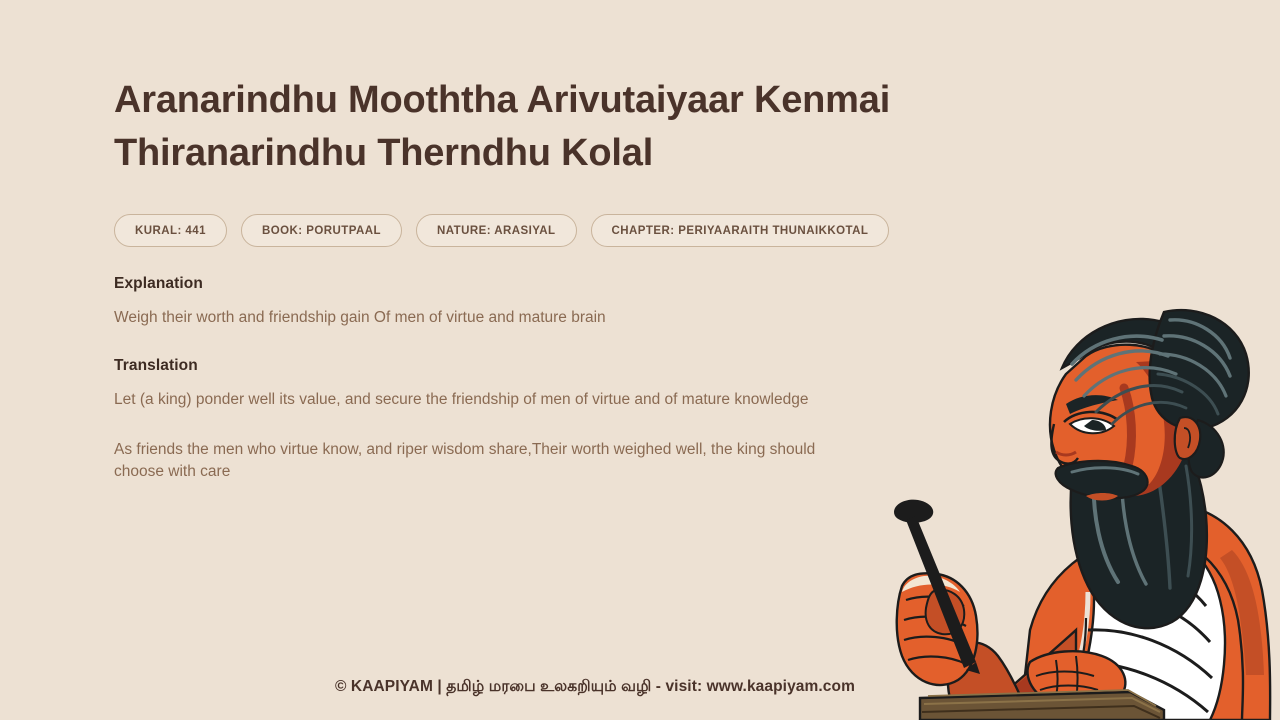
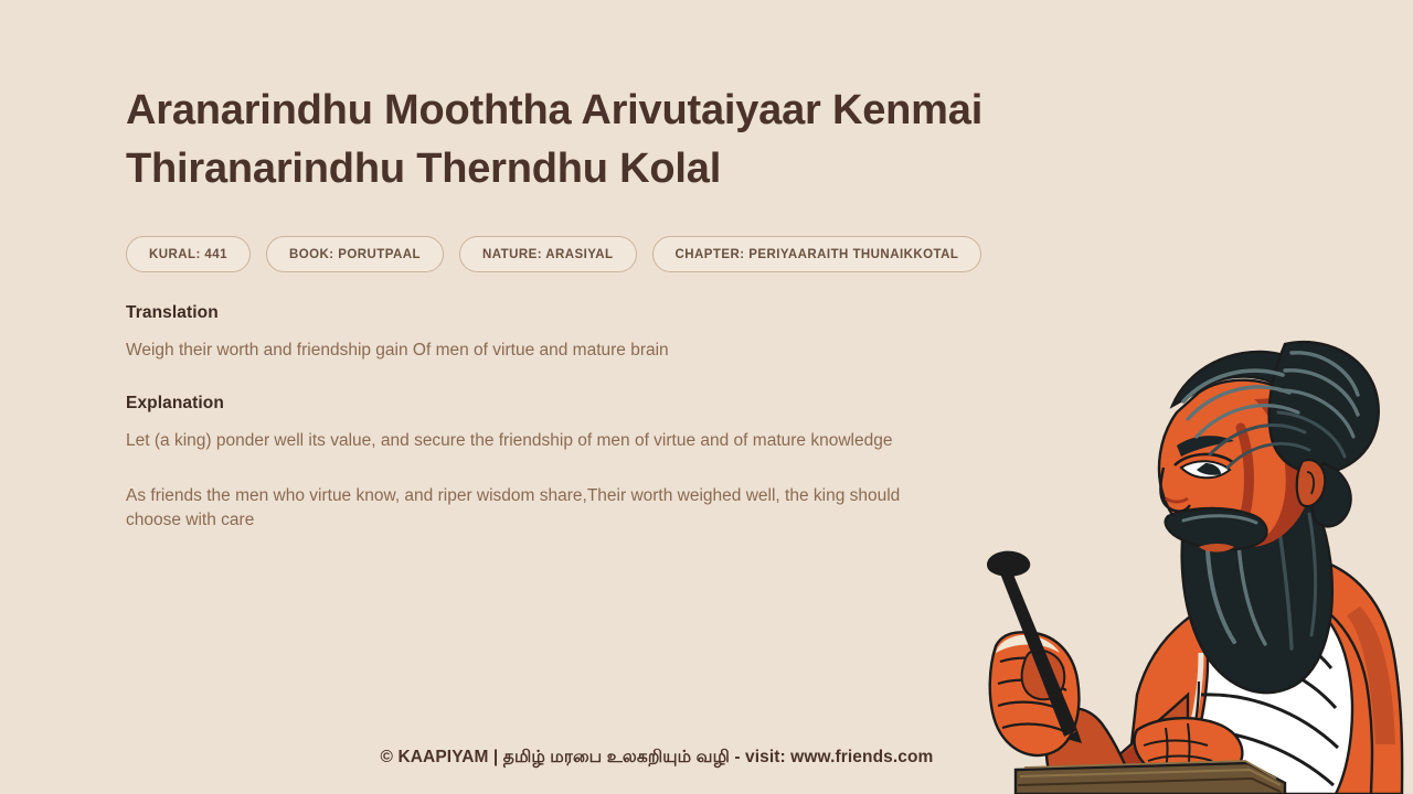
  Aranarindhu Mooththa Arivutaiyaar Kenmai Thiranarindhu Therndhu Kolal
  KURAL: 441
  BOOK: PORUTPAAL
  NATURE: ARASIYAL
  CHAPTER: PERIYAARAITH THUNAIKKOTAL
- Explanation
+ Translation
  Weigh their worth and friendship gain Of men of virtue and mature brain
- Translation
+ Explanation
  Let (a king) ponder well its value, and secure the friendship of men of virtue and of mature knowledge
  As friends the men who virtue know, and riper wisdom share,Their worth weighed well, the king should choose with care
- © KAAPIYAM | தமிழ் மரபை உலகறியும் வழி - visit: www.kaapiyam.com
+ © KAAPIYAM | தமிழ் மரபை உலகறியும் வழி - visit: www.friends.com
